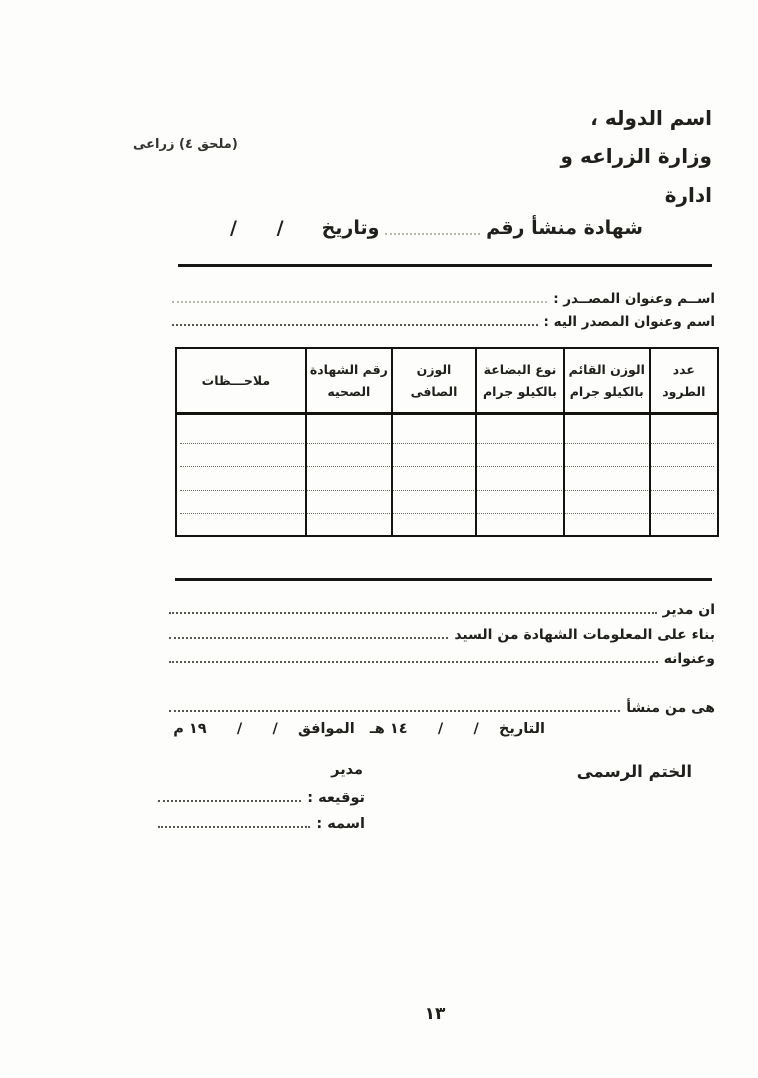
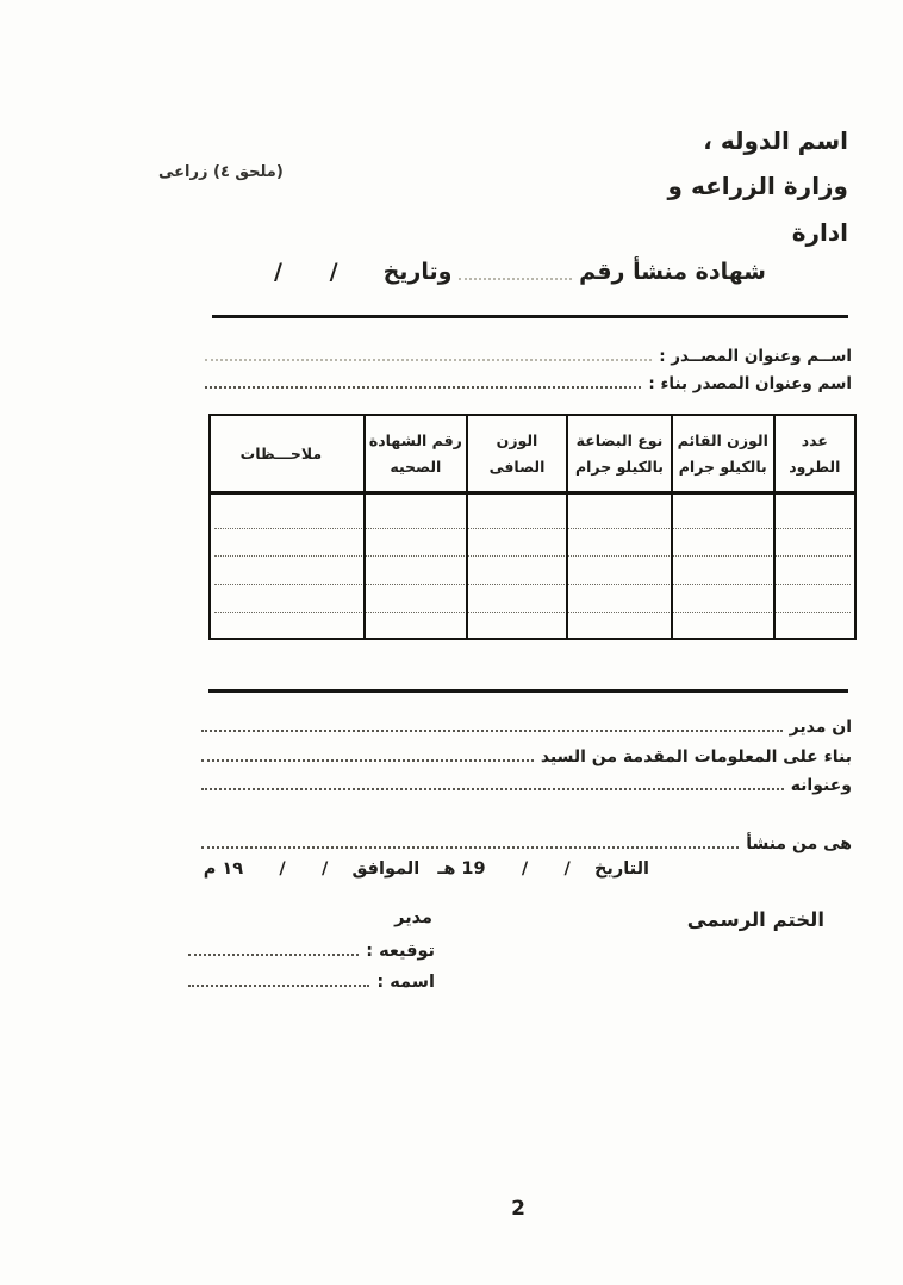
  اسم الدوله ،
  (ملحق ٤) زراعى
  وزارة الزراعه و
  ادارة
  شهادة منشأ رقم
  وتاريخ
  / /
  اســم وعنوان المصــدر :
- اسم وعنوان المصدر اليه :
+ اسم وعنوان المصدر بناء :
  عدد
  الطرود
  الوزن القائم
  بالكيلو جرام
  نوع البضاعة
  بالكيلو جرام
  الوزن الصافى
  رقم الشهادة
  الصحيه
  ملاحـــظات
  ان مدير
- بناء على المعلومات الشهادة من السيد
+ بناء على المعلومات المقدمة من السيد
  وعنوانه
  هى من منشأ
- التاريخ / / ١٤ هـ الموافق / / ١٩ م
+ التاريخ / / 19 هـ الموافق / / ١٩ م
  الختم الرسمى
  مدير
  توقيعه :
  اسمه :
- ١٣
+ 2
